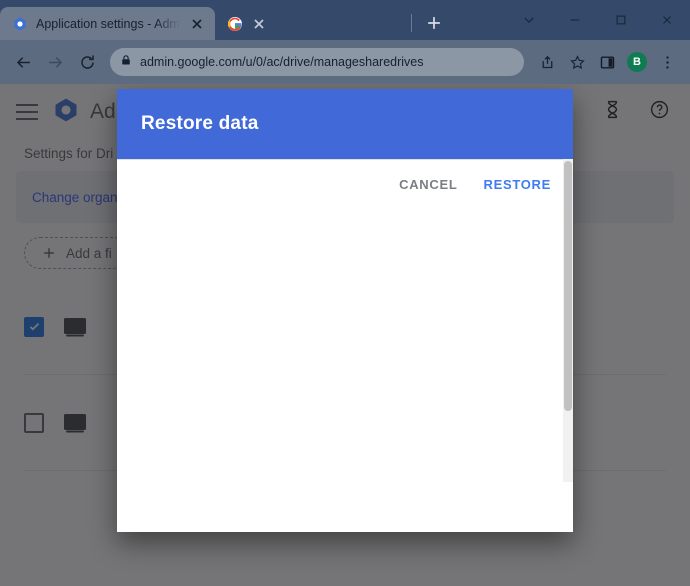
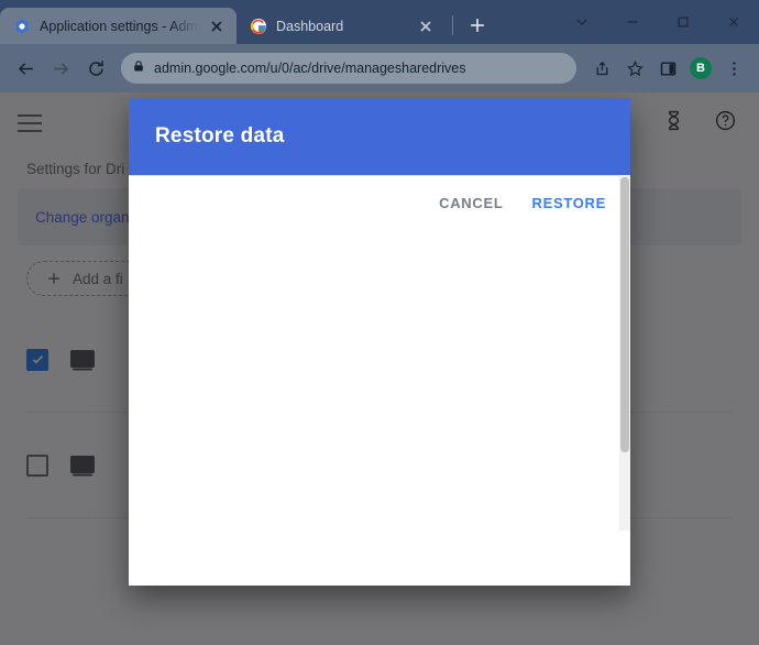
  Application settings - Adm
+ Dashboard
  admin.google.com/u/0/ac/drive/managesharedrives
  B
- Ad
  Settings for Dri
  Change organ
  Add a fi
  Restore data
  CANCEL
  RESTORE
